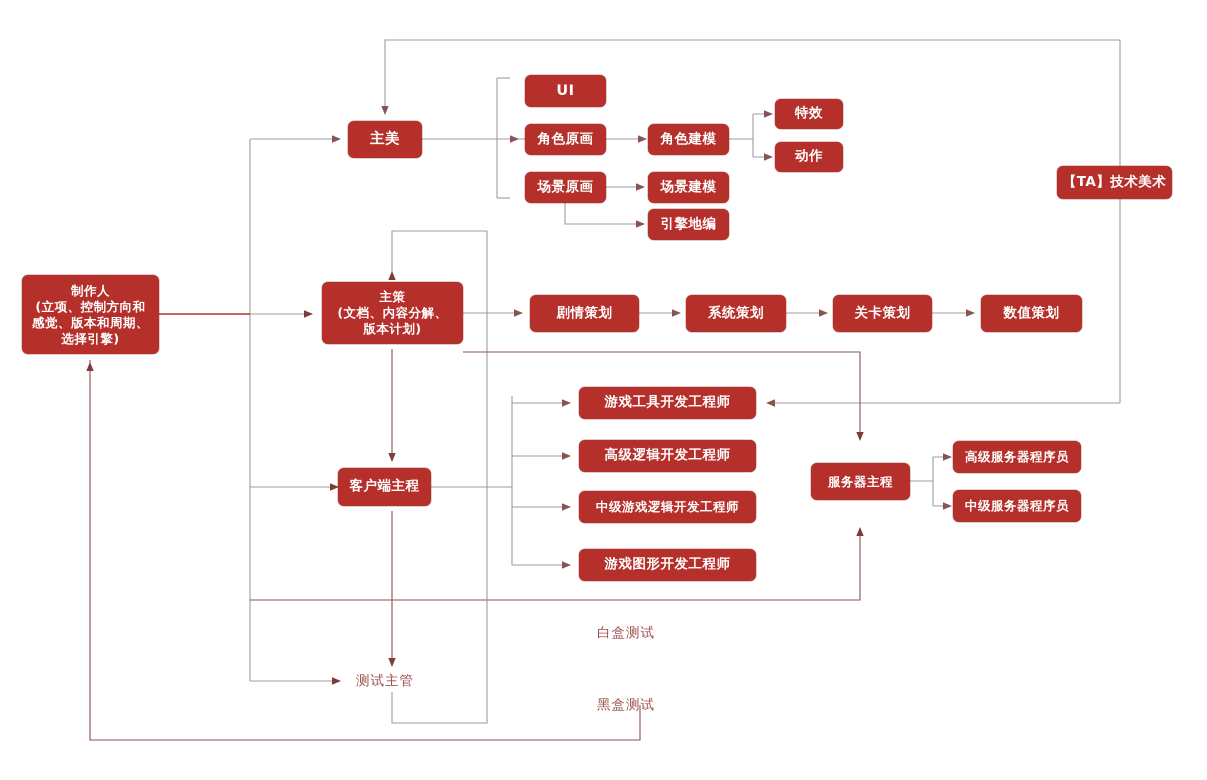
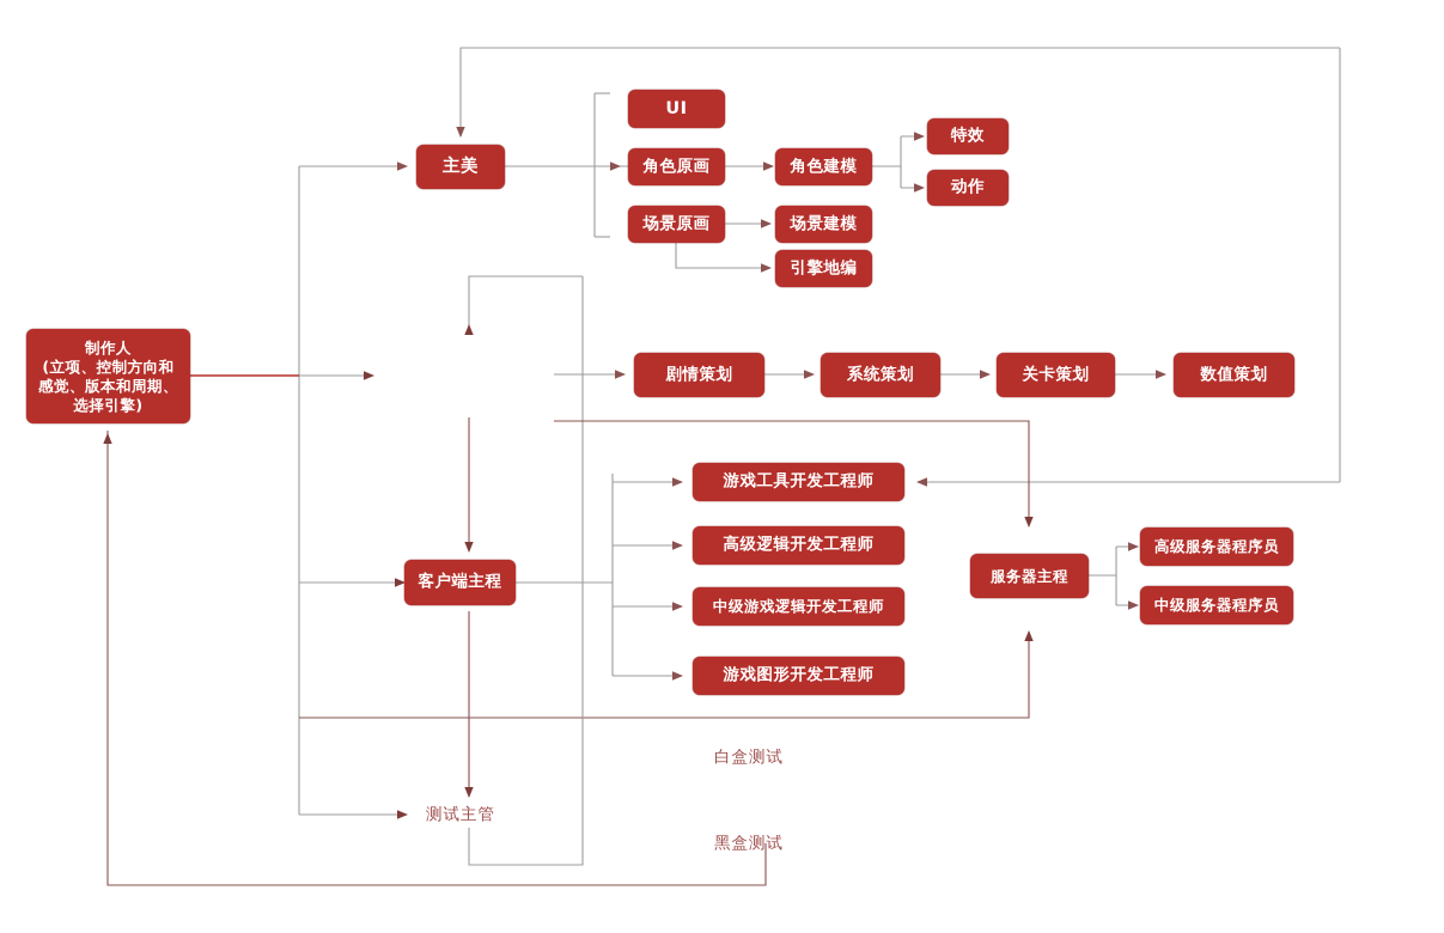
  制作人
  (立项、控制方向和
  感觉、版本和周期、
  选择引擎)
  主美
  UI
  角色原画
  场景原画
  角色建模
  场景建模
  引擎地编
  特效
  动作
- 【TA】技术美术
- 主策
- (文档、内容分解、
- 版本计划)
  剧情策划
  系统策划
  关卡策划
  数值策划
  客户端主程
  游戏工具开发工程师
  高级逻辑开发工程师
  中级游戏逻辑开发工程师
  游戏图形开发工程师
  服务器主程
  高级服务器程序员
  中级服务器程序员
  测试主管
  白盒测试
  黑盒测试
